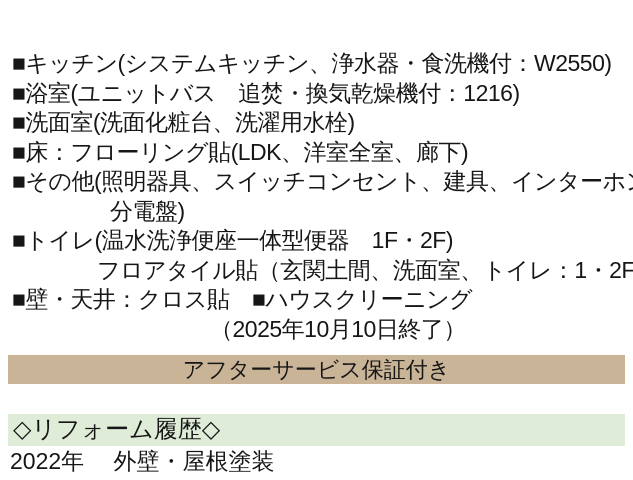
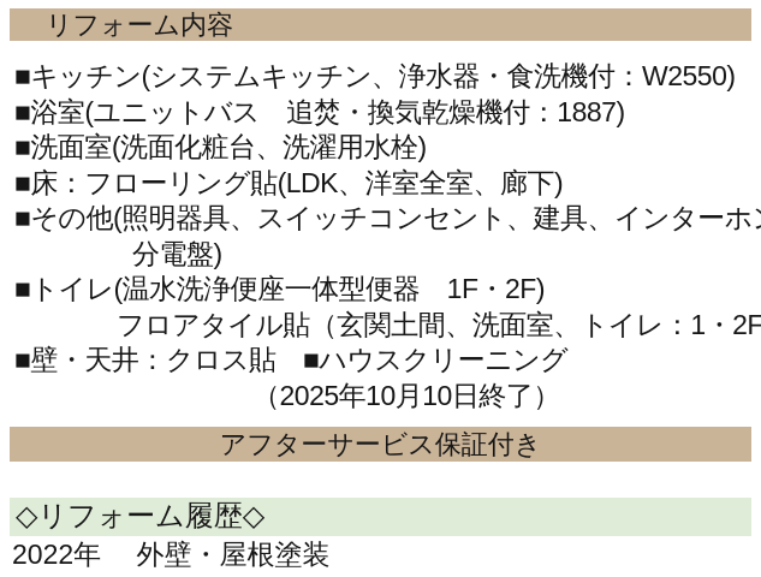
+ リフォーム内容
  ■キッチン(システムキッチン、浄水器・食洗機付：W2550)
- ■浴室(ユニットバス 追焚・換気乾燥機付：1216)
+ ■浴室(ユニットバス 追焚・換気乾燥機付：1887)
  ■洗面室(洗面化粧台、洗濯用水栓)
  ■床：フローリング貼(LDK、洋室全室、廊下)
  ■その他(照明器具、スイッチコンセント、建具、インターホ
  分電盤)
  ■トイレ(温水洗浄便座一体型便器 1F・2F)
  フロアタイル貼（玄関土間、洗面室、トイレ：1・2F
  ■壁・天井：クロス貼 ■ハウスクリーニング
  （2025年10月10日終了）
  アフターサービス保証付き
  ◇リフォーム履歴◇
  2022年 外壁・屋根塗装
